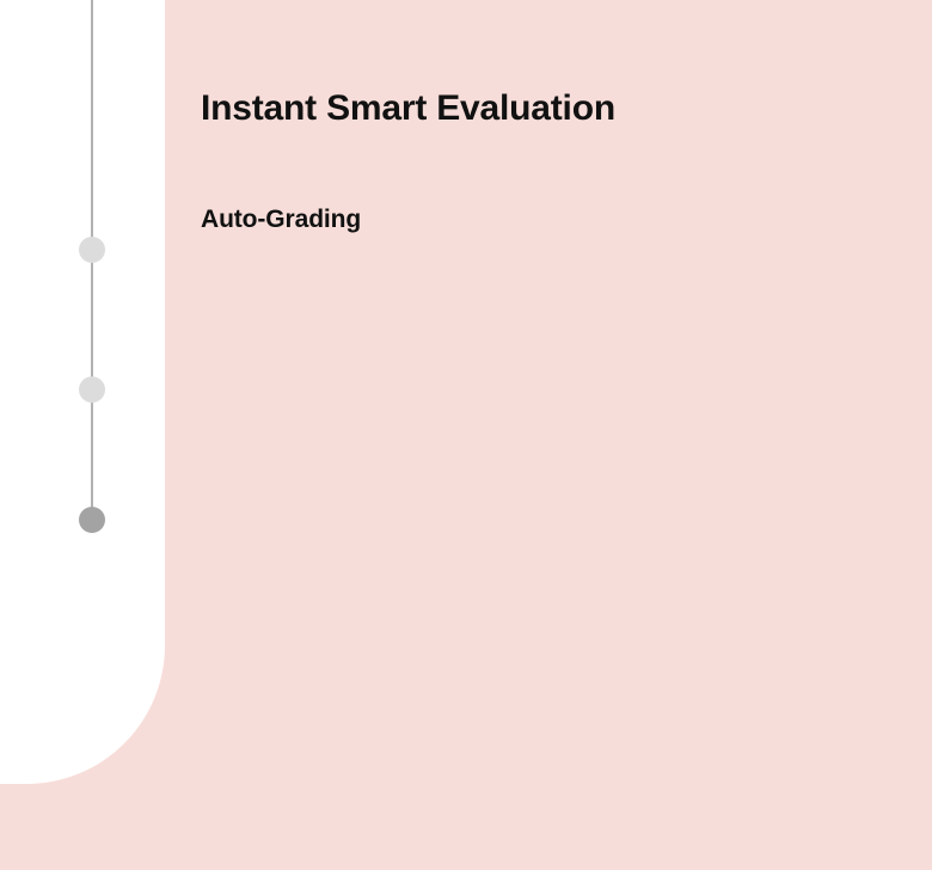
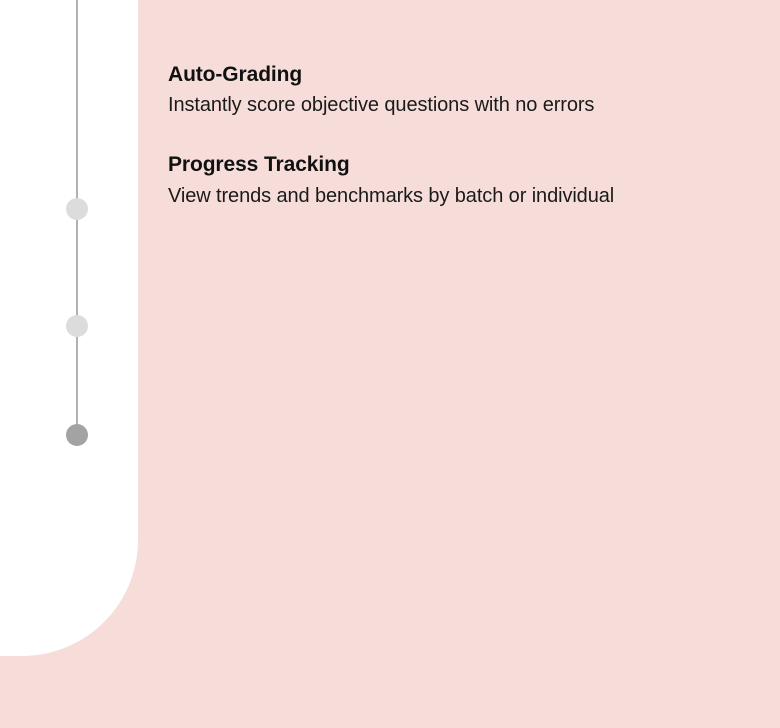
- Instant Smart Evaluation
  Auto-Grading
+ Instantly score objective questions with no errors
+ Progress Tracking
+ View trends and benchmarks by batch or individual
